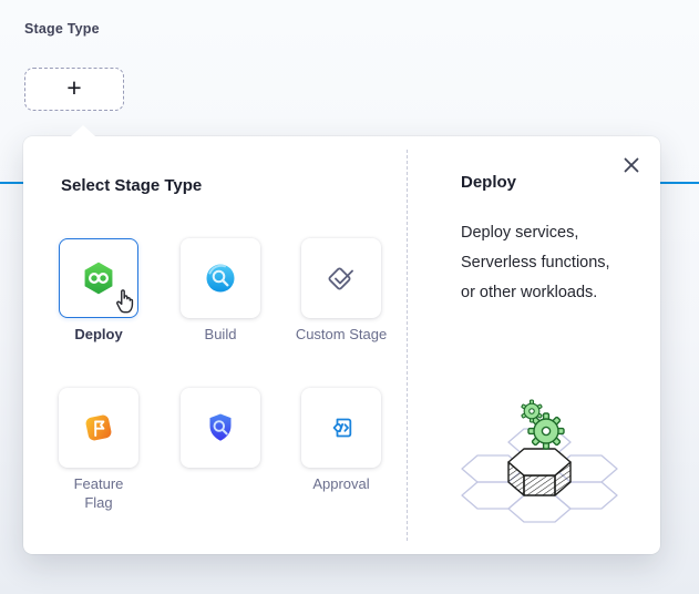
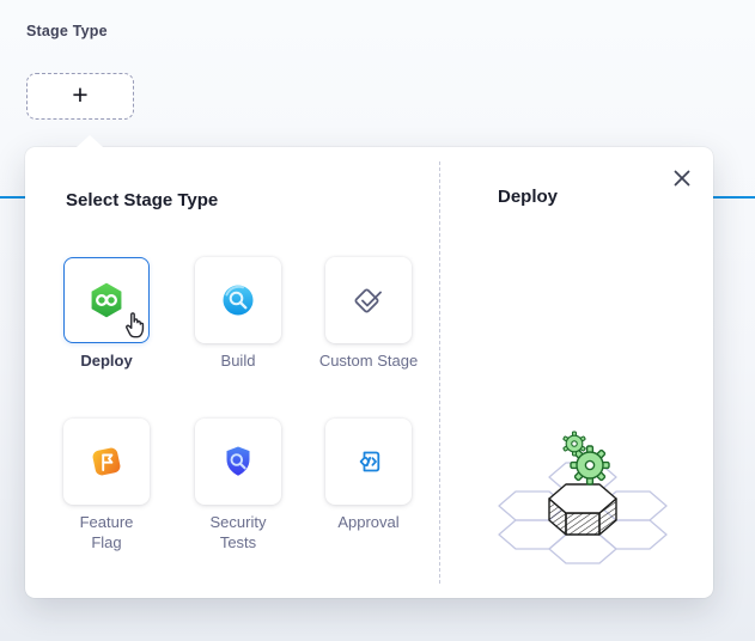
  Stage Type
  +
  Select Stage Type
  Deploy
  Build
  Custom Stage
  Feature Flag
+ Security Tests
  Approval
  Deploy
- Deploy services,
- Serverless functions,
- or other workloads.
